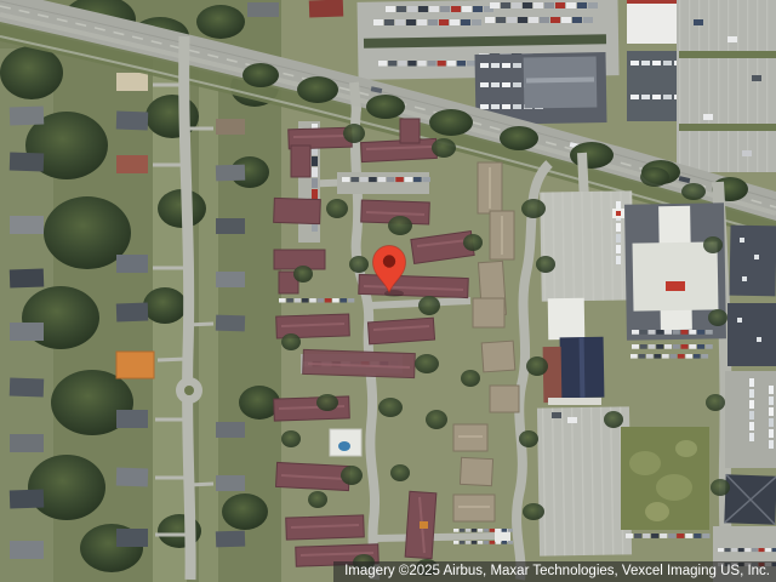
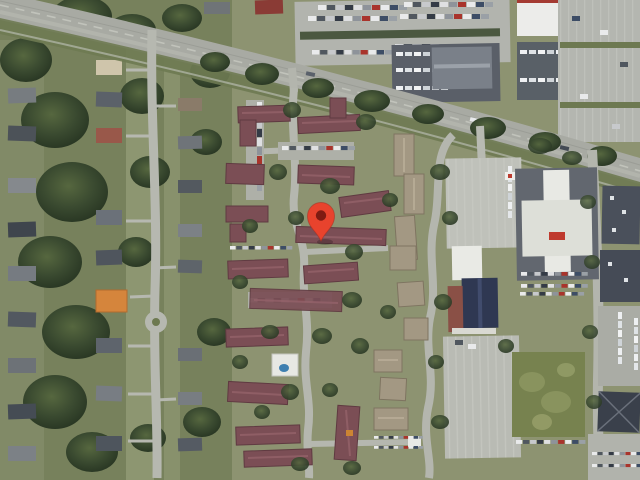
- Imagery ©2025 Airbus, Maxar Technologies, Vexcel Imaging US, Inc.
